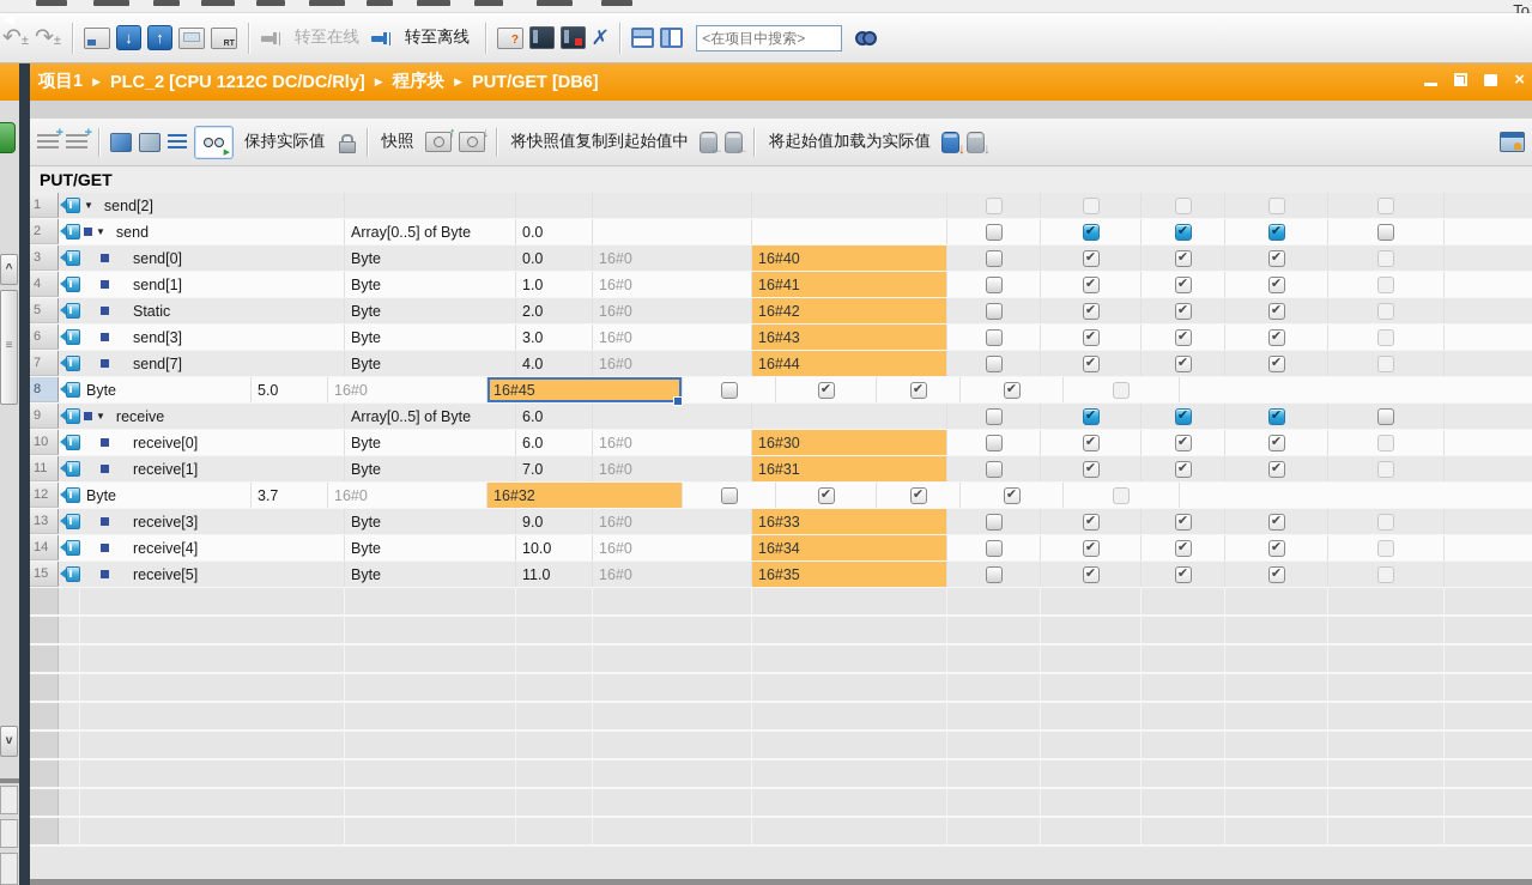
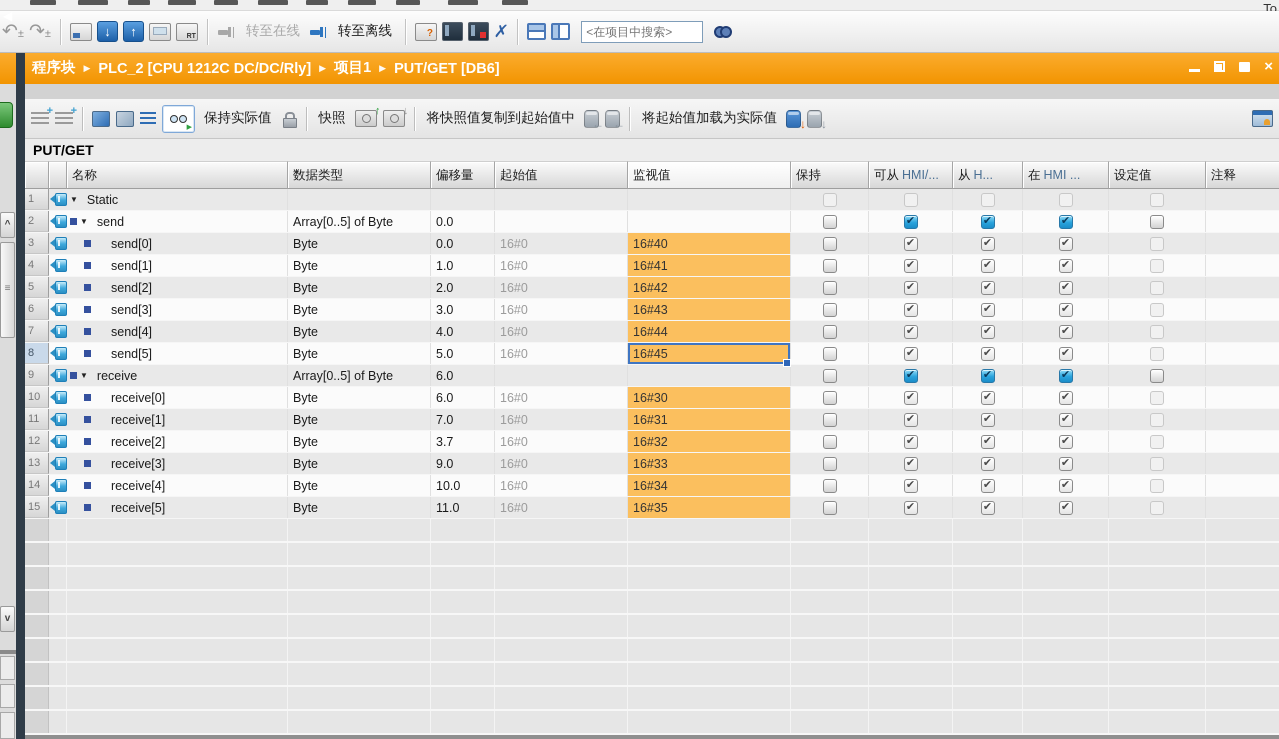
  To
  ↶±
  ↷±
  ↓
  ↑
  转至在线
  转至离线
  ?
  <在项目中搜索>
- 项目1
+ 程序块
  ▶
  PLC_2 [CPU 1212C DC/DC/Rly]
  ▶
- 程序块
+ 项目1
  ▶
  PUT/GET [DB6]
  ×
  ◀
  ^
  ≡
  v
  保持实际值
  快照
  ↑
  ↓
  将快照值复制到起始值中
  ←
  ←
  将起始值加载为实际值
  ↓
  ↓
  PUT/GET
+ 名称
+ 数据类型
+ 偏移量
+ 起始值
+ 监视值
+ 保持
+ 可从
+ HMI/...
+ 从
+ H...
+ 在
+ HMI ...
+ 设定值
+ 注释
  1
  ▼
- send[2]
+ Static
  2
  ▼
  send
  Array[0..5] of Byte
  0.0
  3
  send[0]
  Byte
  0.0
  16#0
  16#40
  4
  send[1]
  Byte
  1.0
  16#0
  16#41
  5
- Static
+ send[2]
  Byte
  2.0
  16#0
  16#42
  6
  send[3]
  Byte
  3.0
  16#0
  16#43
  7
- send[7]
+ send[4]
  Byte
  4.0
  16#0
  16#44
  8
+ send[5]
  Byte
  5.0
  16#0
  16#45
  9
  ▼
  receive
  Array[0..5] of Byte
  6.0
  10
  receive[0]
  Byte
  6.0
  16#0
  16#30
  11
  receive[1]
  Byte
  7.0
  16#0
  16#31
  12
+ receive[2]
  Byte
  3.7
  16#0
  16#32
  13
  receive[3]
  Byte
  9.0
  16#0
  16#33
  14
  receive[4]
  Byte
  10.0
  16#0
  16#34
  15
  receive[5]
  Byte
  11.0
  16#0
  16#35
